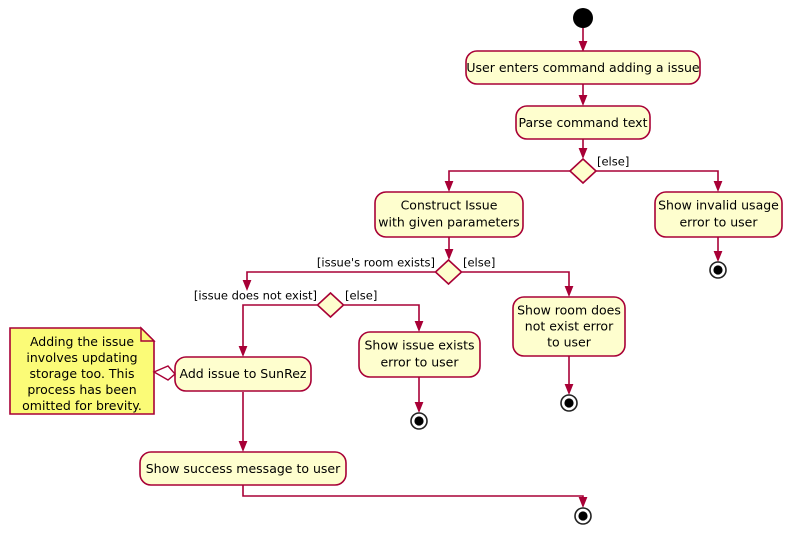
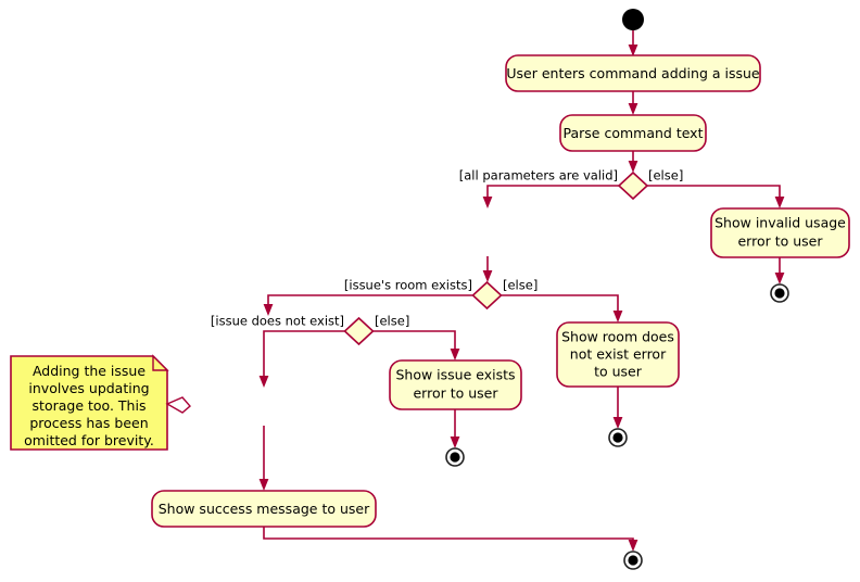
  User enters command adding a issue
  Parse command text
- Construct Issue
- with given parameters
  Show invalid usage
  error to user
  Show room does
  not exist error
  to user
  Show issue exists
  error to user
- Add issue to SunRez
  Show success message to user
+ [all parameters are valid]
  [else]
  [issue's room exists]
  [else]
  [issue does not exist]
  [else]
  Adding the issue
  involves updating
  storage too. This
  process has been
  omitted for brevity.
